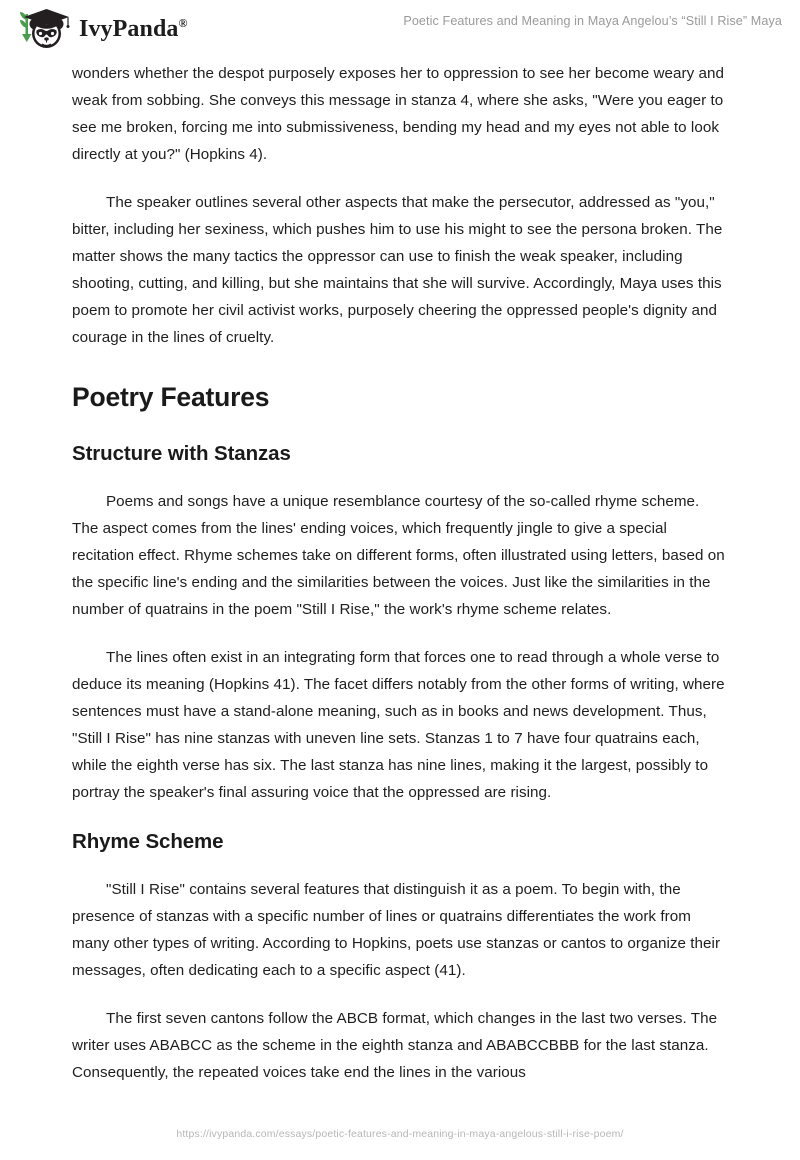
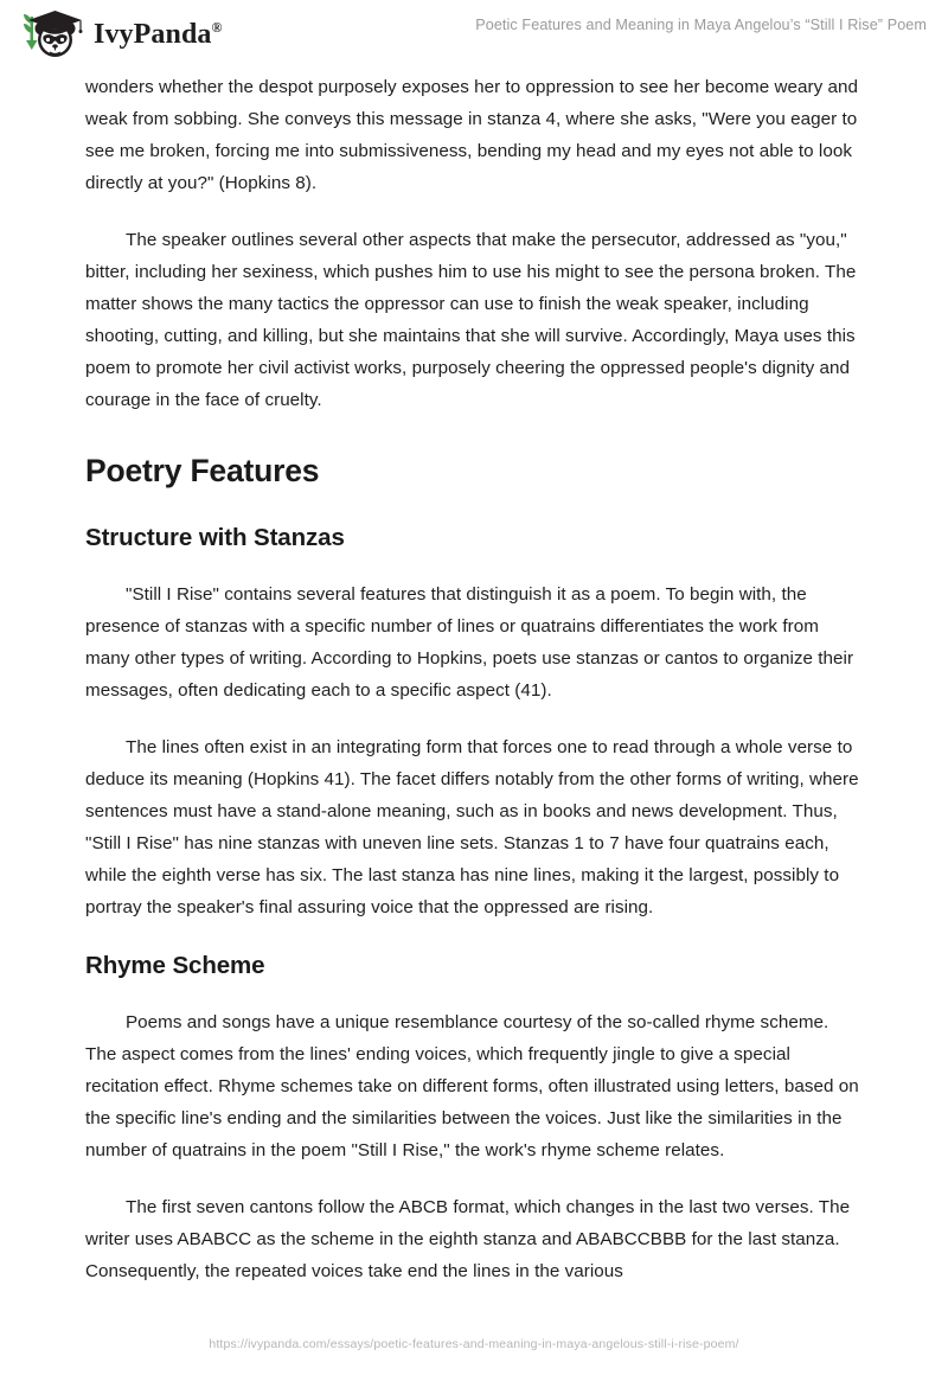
  IvyPanda®
- Poetic Features and Meaning in Maya Angelou’s “Still I Rise” Maya
+ Poetic Features and Meaning in Maya Angelou’s “Still I Rise” Poem
- wonders whether the despot purposely exposes her to oppression to see her become weary and weak from sobbing. She conveys this message in stanza 4, where she asks, "Were you eager to see me broken, forcing me into submissiveness, bending my head and my eyes not able to look directly at you?" (Hopkins 4).
+ wonders whether the despot purposely exposes her to oppression to see her become weary and weak from sobbing. She conveys this message in stanza 4, where she asks, "Were you eager to see me broken, forcing me into submissiveness, bending my head and my eyes not able to look directly at you?" (Hopkins 8).
- The speaker outlines several other aspects that make the persecutor, addressed as "you," bitter, including her sexiness, which pushes him to use his might to see the persona broken. The matter shows the many tactics the oppressor can use to finish the weak speaker, including shooting, cutting, and killing, but she maintains that she will survive. Accordingly, Maya uses this poem to promote her civil activist works, purposely cheering the oppressed people's dignity and courage in the lines of cruelty.
+ The speaker outlines several other aspects that make the persecutor, addressed as "you," bitter, including her sexiness, which pushes him to use his might to see the persona broken. The matter shows the many tactics the oppressor can use to finish the weak speaker, including shooting, cutting, and killing, but she maintains that she will survive. Accordingly, Maya uses this poem to promote her civil activist works, purposely cheering the oppressed people's dignity and courage in the face of cruelty.
  Poetry Features
  Structure with Stanzas
- Poems and songs have a unique resemblance courtesy of the so-called rhyme scheme. The aspect comes from the lines' ending voices, which frequently jingle to give a special recitation effect. Rhyme schemes take on different forms, often illustrated using letters, based on the specific line's ending and the similarities between the voices. Just like the similarities in the number of quatrains in the poem "Still I Rise," the work's rhyme scheme relates.
+ "Still I Rise" contains several features that distinguish it as a poem. To begin with, the presence of stanzas with a specific number of lines or quatrains differentiates the work from many other types of writing. According to Hopkins, poets use stanzas or cantos to organize their messages, often dedicating each to a specific aspect (41).
  The lines often exist in an integrating form that forces one to read through a whole verse to deduce its meaning (Hopkins 41). The facet differs notably from the other forms of writing, where sentences must have a stand-alone meaning, such as in books and news development. Thus, "Still I Rise" has nine stanzas with uneven line sets. Stanzas 1 to 7 have four quatrains each, while the eighth verse has six. The last stanza has nine lines, making it the largest, possibly to portray the speaker's final assuring voice that the oppressed are rising.
  Rhyme Scheme
- "Still I Rise" contains several features that distinguish it as a poem. To begin with, the presence of stanzas with a specific number of lines or quatrains differentiates the work from many other types of writing. According to Hopkins, poets use stanzas or cantos to organize their messages, often dedicating each to a specific aspect (41).
+ Poems and songs have a unique resemblance courtesy of the so-called rhyme scheme. The aspect comes from the lines' ending voices, which frequently jingle to give a special recitation effect. Rhyme schemes take on different forms, often illustrated using letters, based on the specific line's ending and the similarities between the voices. Just like the similarities in the number of quatrains in the poem "Still I Rise," the work's rhyme scheme relates.
  The first seven cantons follow the ABCB format, which changes in the last two verses. The writer uses ABABCC as the scheme in the eighth stanza and ABABCCBBB for the last stanza. Consequently, the repeated voices take end the lines in the various
  https://ivypanda.com/essays/poetic-features-and-meaning-in-maya-angelous-still-i-rise-poem/
